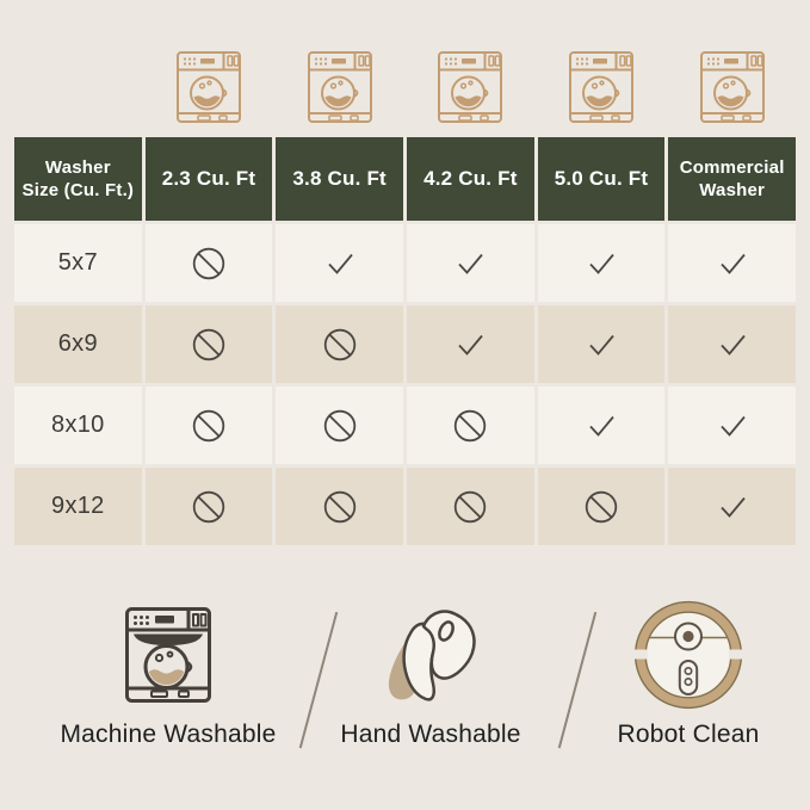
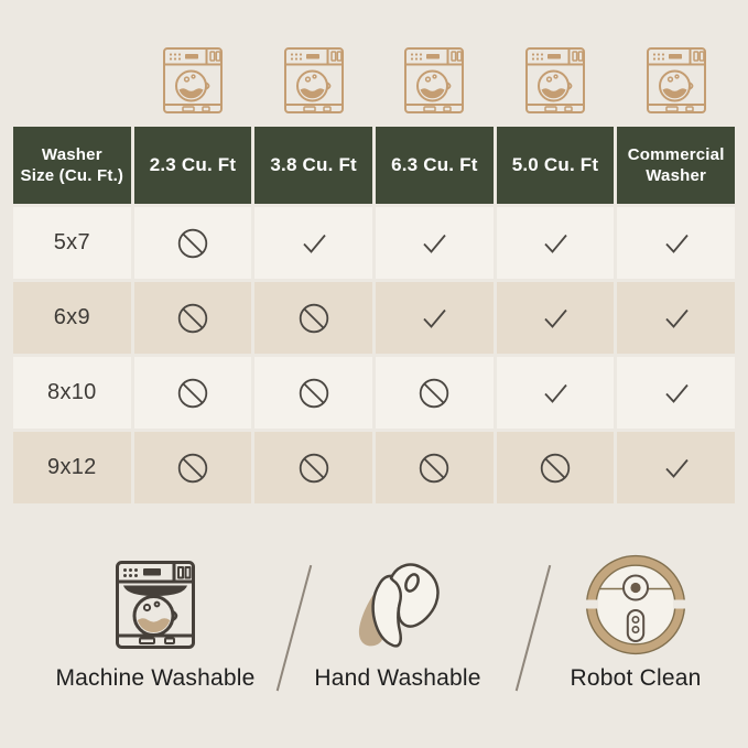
  Washer
  Size (Cu. Ft.)
  2.3 Cu. Ft
  3.8 Cu. Ft
- 4.2 Cu. Ft
+ 6.3 Cu. Ft
  5.0 Cu. Ft
  Commercial
  Washer
  5x7
  6x9
  8x10
  9x12
  Machine Washable
  Hand Washable
  Robot Clean
